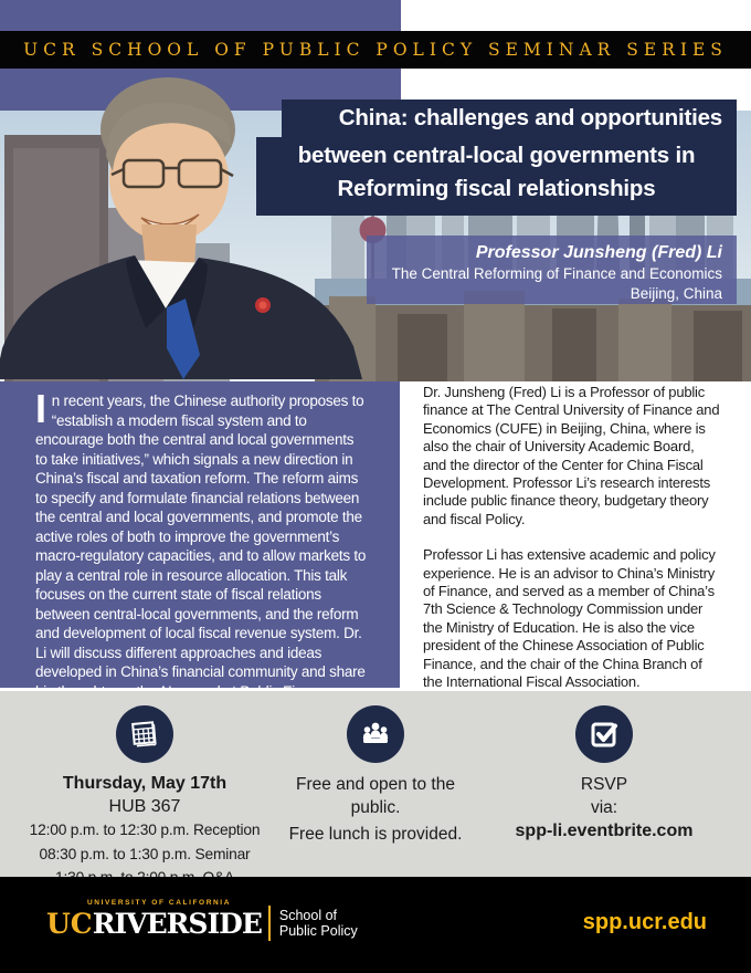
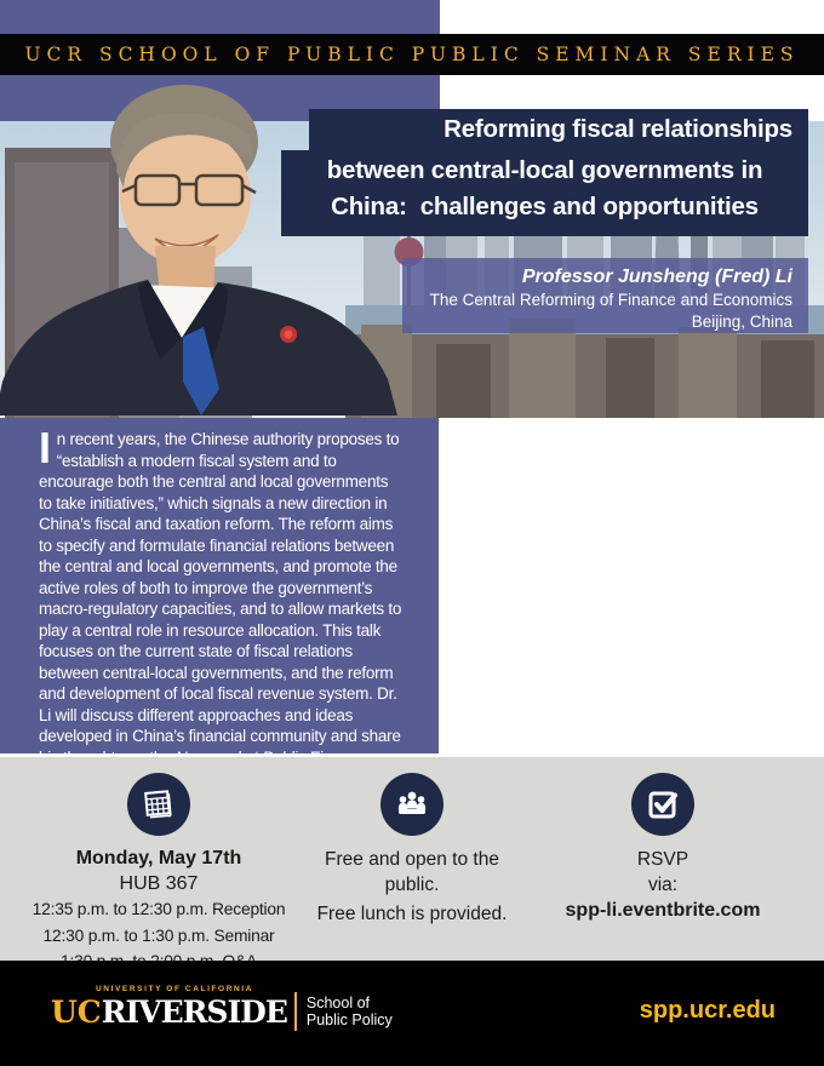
- UCR SCHOOL OF PUBLIC POLICY SEMINAR SERIES
+ UCR SCHOOL OF PUBLIC PUBLIC SEMINAR SERIES
- China: challenges and opportunities
+ Reforming fiscal relationships
  between central-local governments in
- Reforming fiscal relationships
+ China: challenges and opportunities
  Professor Junsheng (Fred) Li
  The Central Reforming of Finance and Economics
  Beijing, China
  I
  n recent years, the Chinese authority proposes to “establish a modern fiscal system and to encourage both the central and local governments to take initiatives,” which signals a new direction in China’s fiscal and taxation reform. The reform aims to specify and formulate financial relations between the central and local governments, and promote the active roles of both to improve the government’s macro-regulatory capacities, and to allow markets to play a central role in resource allocation. This talk focuses on the current state of fiscal relations between central-local governments, and the reform and development of local fiscal revenue system. Dr. Li will discuss different approaches and ideas developed in China’s financial community and share
- Dr. Junsheng (Fred) Li is a Professor of public finance at The Central University of Finance and Economics (CUFE) in Beijing, China, where is also the chair of University Academic Board, and the director of the Center for China Fiscal Development. Professor Li’s research interests include public finance theory, budgetary theory and fiscal Policy.
- Professor Li has extensive academic and policy experience. He is an advisor to China’s Ministry of Finance, and served as a member of China’s 7th Science & Technology Commission under the Ministry of Education. He is also the vice president of the Chinese Association of Public Finance, and the chair of the China Branch of the International Fiscal Association.
- Thursday, May 17th
+ Monday, May 17th
  HUB 367
- 12:00 p.m. to 12:30 p.m. Reception
+ 12:35 p.m. to 12:30 p.m. Reception
- 08:30 p.m. to 1:30 p.m. Seminar
+ 12:30 p.m. to 1:30 p.m. Seminar
  Free and open to the public.
  Free lunch is provided.
  RSVP
  via:
  spp-li.eventbrite.com
  UCRIVERSIDE
  School of
  Public Policy
  spp.ucr.edu
